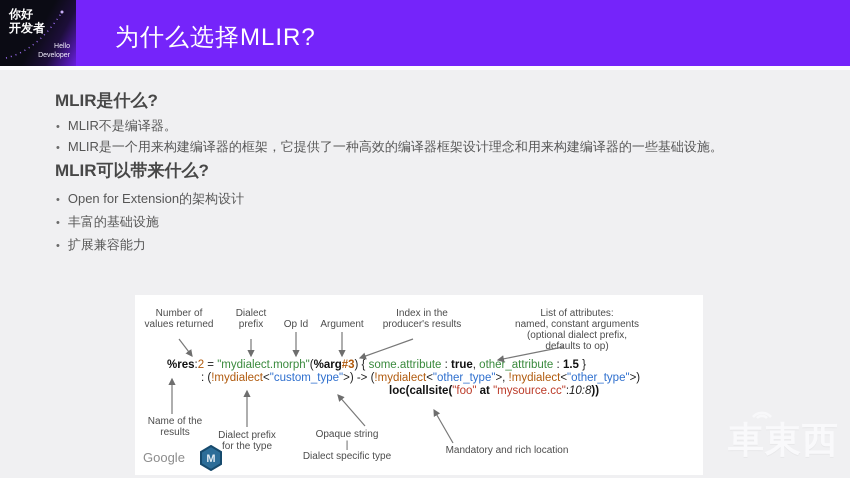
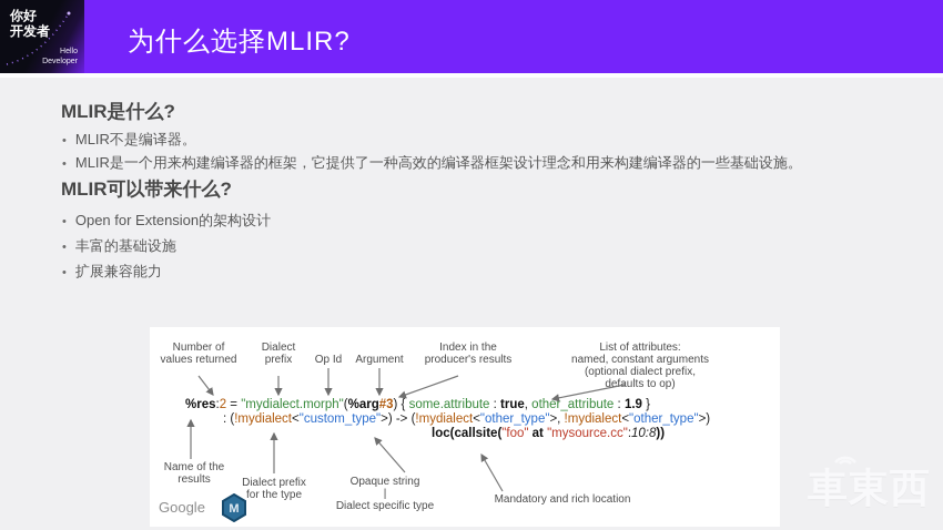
  为什么选择MLIR?
  你好
  开发者
  MLIR是什么?
  • MLIR不是编译器。
  • MLIR是一个用来构建编译器的框架，它提供了一种高效的编译器框架设计理念和用来构建编译器的一些基础设施。
  MLIR可以带来什么?
  • Open for Extension的架构设计
  • 丰富的基础设施
  • 扩展兼容能力
  Number of
  values returned
  Dialect
  prefix
  Op Id
  Argument
  Index in the
  producer's results
  List of attributes:
  named, constant arguments
  (optional dialect prefix, defaults to op)
- %res:2 = "mydialect.morph"(%arg#3) { some.attribute : true, other_attribute : 1.5 }
+ %res:2 = "mydialect.morph"(%arg#3) { some.attribute : true, other_attribute : 1.9 }
  : (!mydialect<"custom_type">) -> (!mydialect<"other_type">, !mydialect<"other_type">)
  loc(callsite("foo" at "mysource.cc":10:8))
  Name of the
  results
  Dialect prefix
  for the type
  Opaque string
  |
  Dialect specific type
  Mandatory and rich location
  Google
  M
